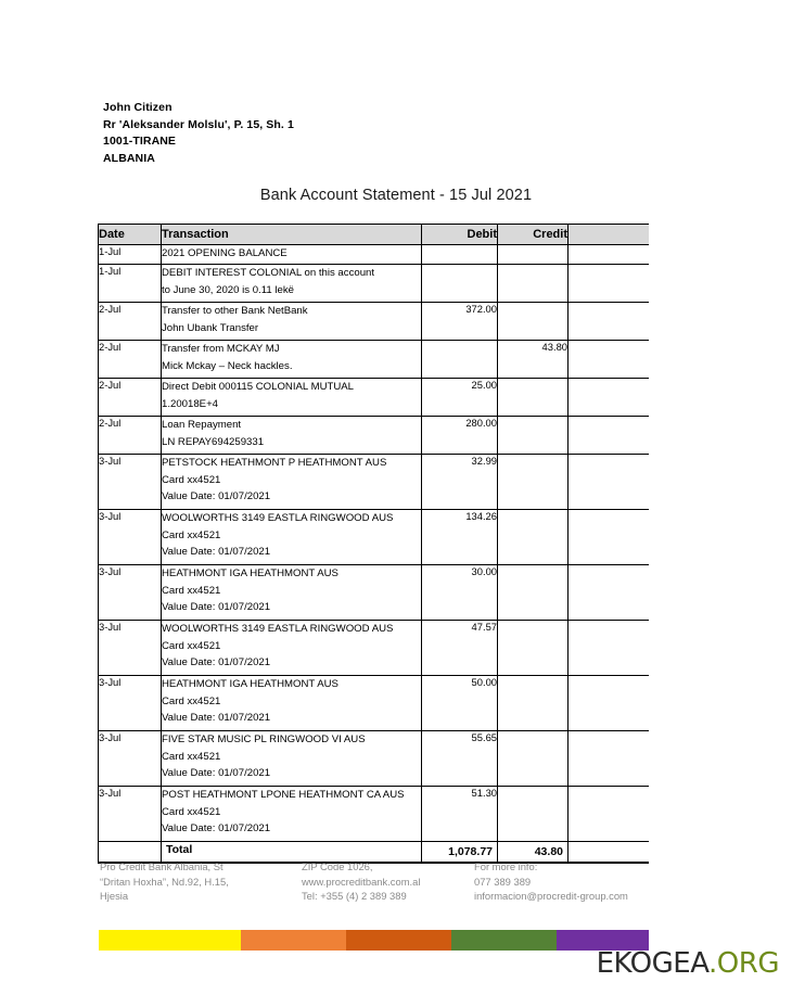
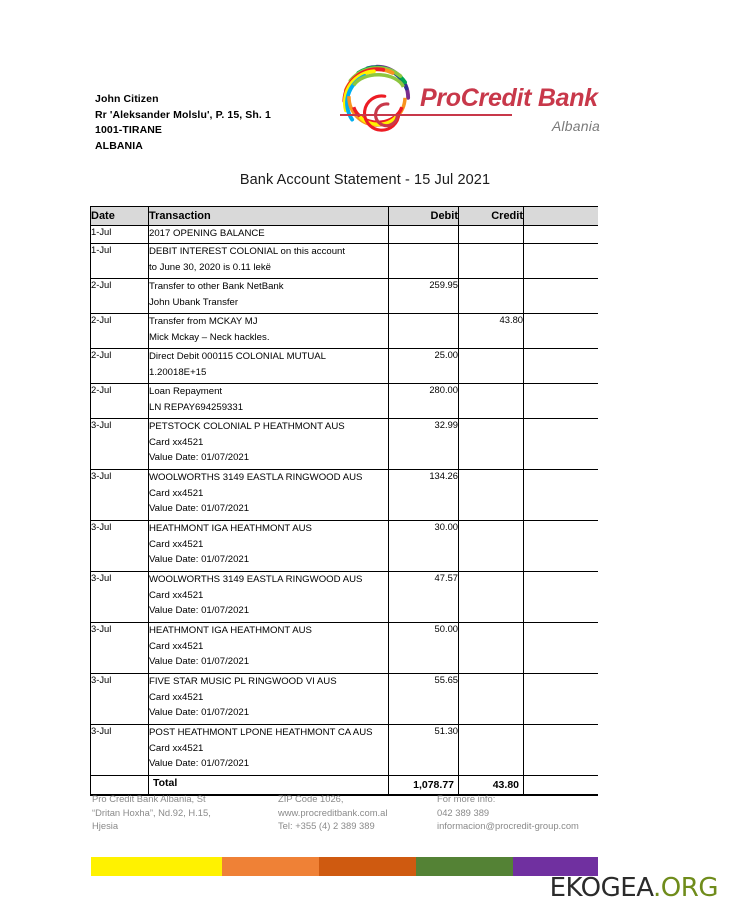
  John Citizen
  Rr 'Aleksander Molslu', P. 15, Sh. 1
  1001-TIRANE
  ALBANIA
+ ProCredit Bank
+ Albania
  Bank Account Statement - 15 Jul 2021
  Date	Transaction	Debit	Credit
- 1-Jul	2021 OPENING BALANCE
+ 1-Jul	2017 OPENING BALANCE
  1-Jul	DEBIT INTEREST COLONIAL on this accountto June 30, 2020 is 0.11 lekë
- 2-Jul	Transfer to other Bank NetBankJohn Ubank Transfer	372.00
+ 2-Jul	Transfer to other Bank NetBankJohn Ubank Transfer	259.95
  2-Jul	Transfer from MCKAY MJMick Mckay – Neck hackles.		43.80
- 2-Jul	Direct Debit 000115 COLONIAL MUTUAL1.20018E+4	25.00
+ 2-Jul	Direct Debit 000115 COLONIAL MUTUAL1.20018E+15	25.00
  2-Jul	Loan RepaymentLN REPAY694259331	280.00
- 3-Jul	PETSTOCK HEATHMONT P HEATHMONT AUSCard xx4521Value Date: 01/07/2021	32.99
+ 3-Jul	PETSTOCK COLONIAL P HEATHMONT AUSCard xx4521Value Date: 01/07/2021	32.99
  3-Jul	WOOLWORTHS 3149 EASTLA RINGWOOD AUSCard xx4521Value Date: 01/07/2021	134.26
  3-Jul	HEATHMONT IGA HEATHMONT AUSCard xx4521Value Date: 01/07/2021	30.00
  3-Jul	WOOLWORTHS 3149 EASTLA RINGWOOD AUSCard xx4521Value Date: 01/07/2021	47.57
  3-Jul	HEATHMONT IGA HEATHMONT AUSCard xx4521Value Date: 01/07/2021	50.00
  3-Jul	FIVE STAR MUSIC PL RINGWOOD VI AUSCard xx4521Value Date: 01/07/2021	55.65
  3-Jul	POST HEATHMONT LPONE HEATHMONT CA AUSCard xx4521Value Date: 01/07/2021	51.30
  Pro Credit Bank Albania, St
  “Dritan Hoxha”, Nd.92, H.15,
  Hjesia
  ZIP Code 1026,
  www.procreditbank.com.al
  Tel: +355 (4) 2 389 389
  For more info:
- 077 389 389
+ 042 389 389
  informacion@procredit-group.com
  EKOGEA.ORG
